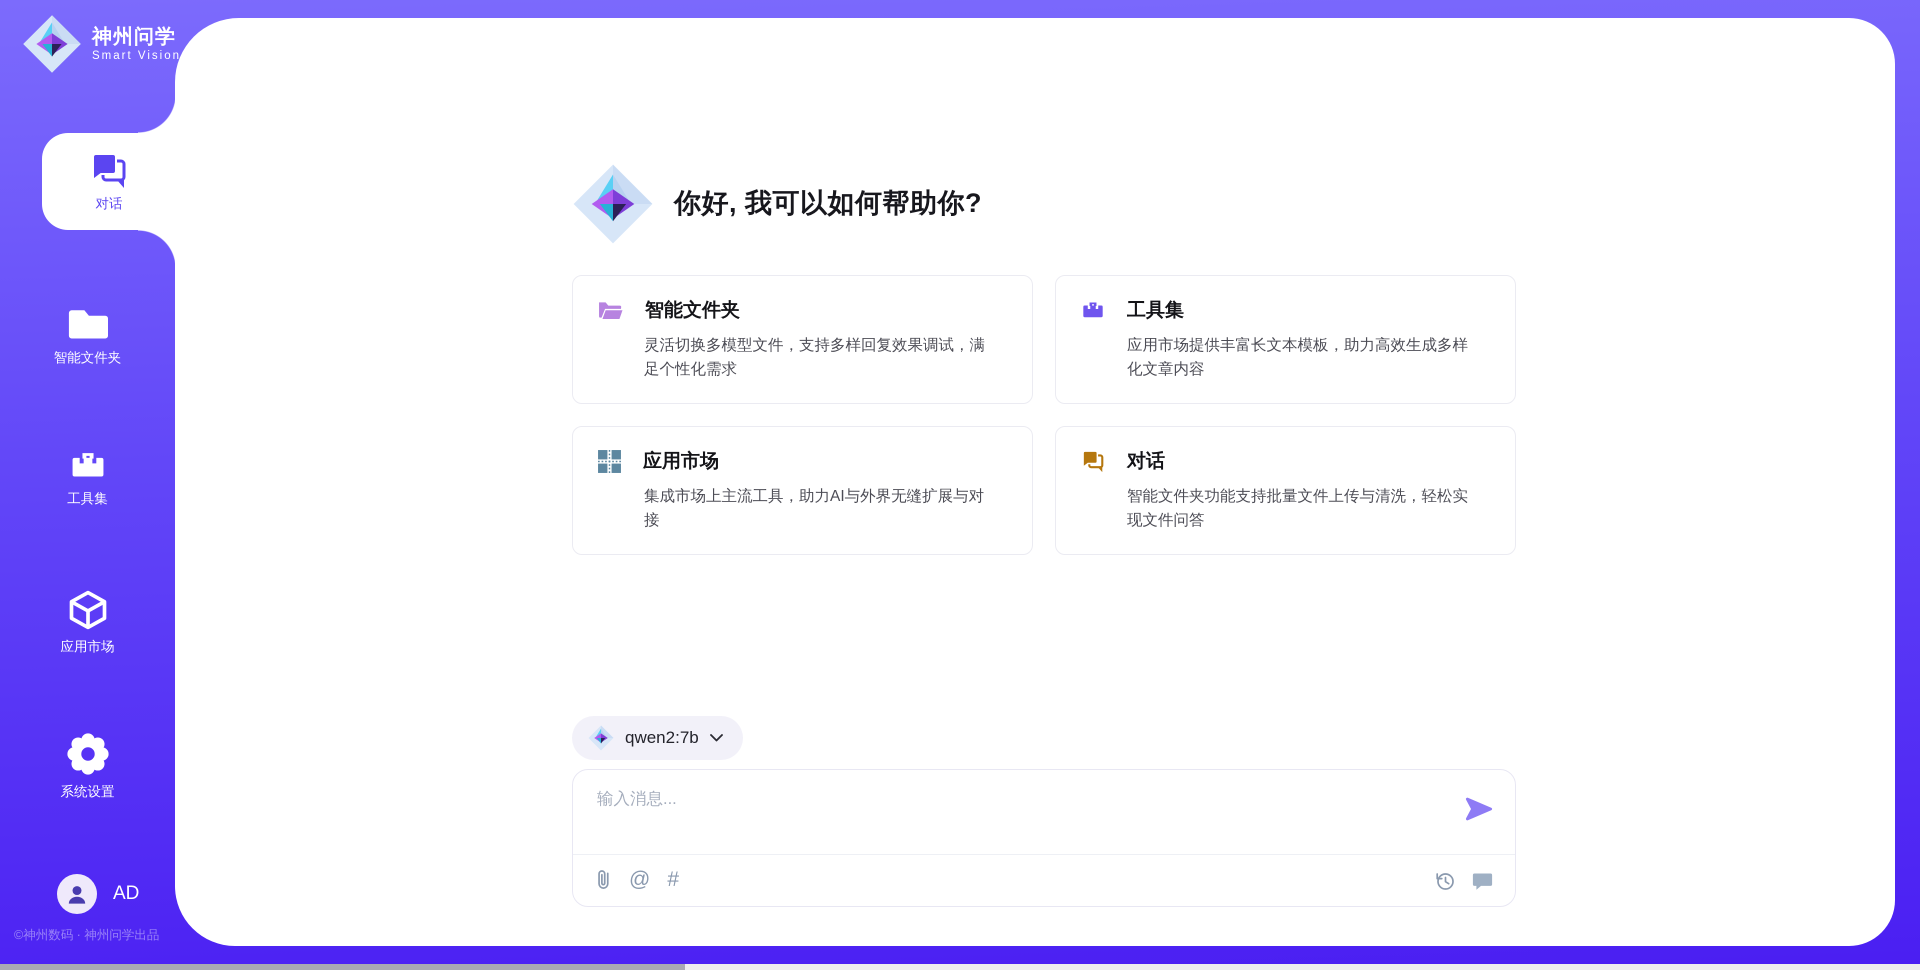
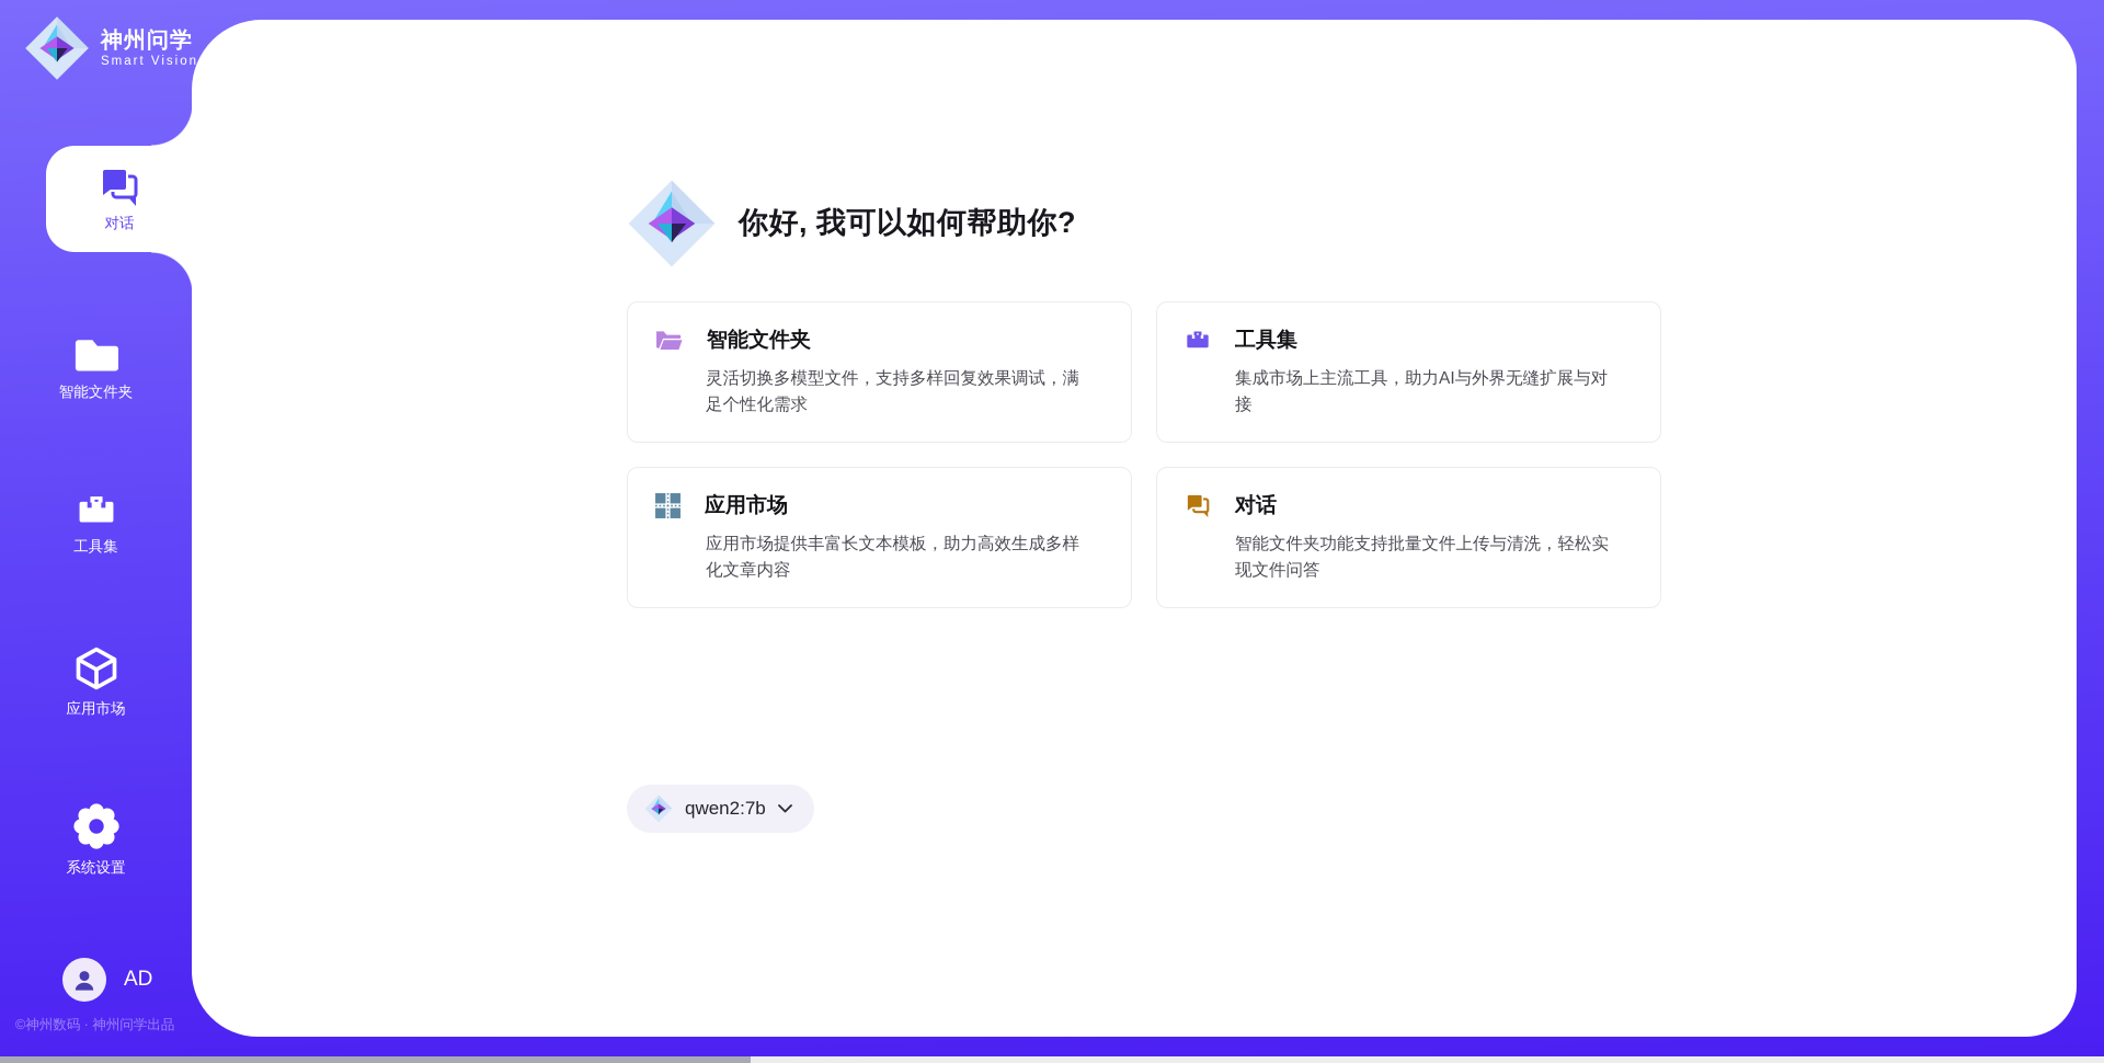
  神州问学
  Smart Vision
  对话
  智能文件夹
  工具集
  应用市场
  系统设置
  AD
  ©神州数码 · 神州问学出品
  你好, 我可以如何帮助你?
  智能文件夹
  灵活切换多模型文件，支持多样回复效果调试，满足个性化需求
  工具集
- 应用市场提供丰富长文本模板，助力高效生成多样化文章内容
+ 集成市场上主流工具，助力AI与外界无缝扩展与对接
  应用市场
- 集成市场上主流工具，助力AI与外界无缝扩展与对接
+ 应用市场提供丰富长文本模板，助力高效生成多样化文章内容
  对话
  智能文件夹功能支持批量文件上传与清洗，轻松实现文件问答
  qwen2:7b
- 输入消息...
- @
- #
